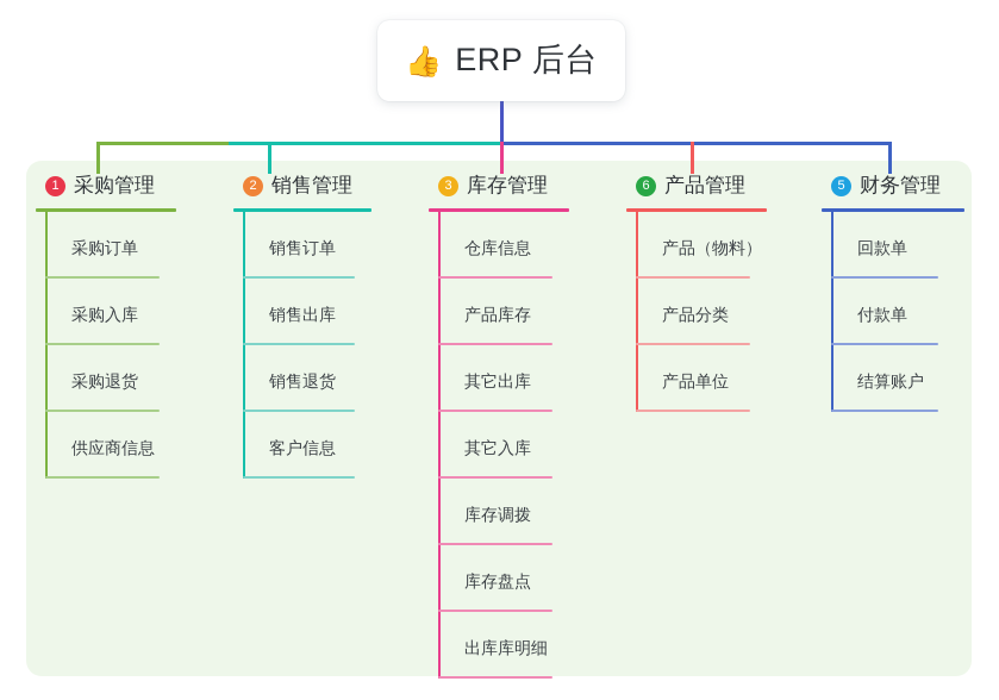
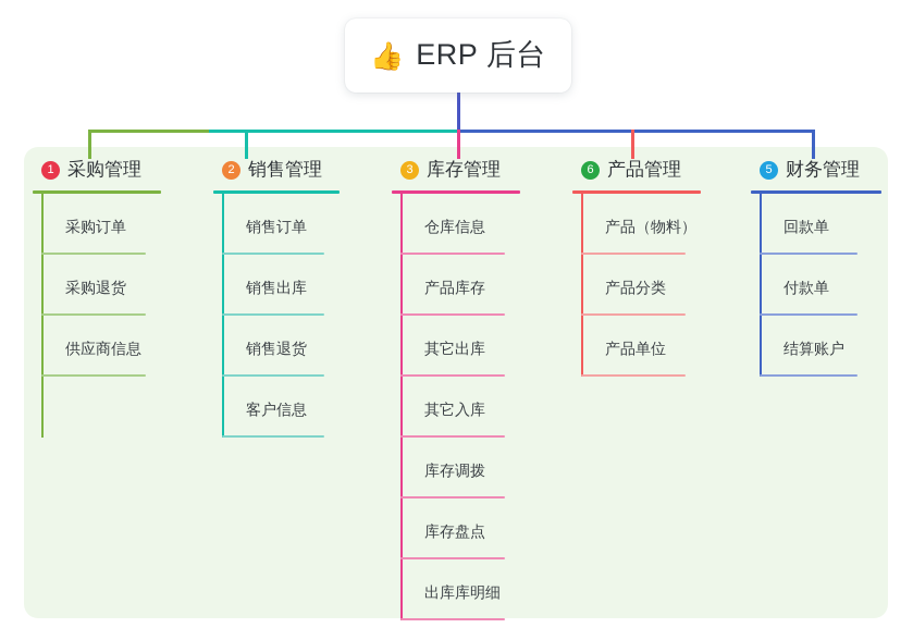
  👍
  ERP 后台
  1
  采购管理
  采购订单
- 采购入库
  采购退货
  供应商信息
  2
  销售管理
  销售订单
  销售出库
  销售退货
  客户信息
  3
  库存管理
  仓库信息
  产品库存
  其它出库
  其它入库
  库存调拨
  库存盘点
  出库库明细
  6
  产品管理
  产品（物料）
  产品分类
  产品单位
  5
  财务管理
  回款单
  付款单
  结算账户
